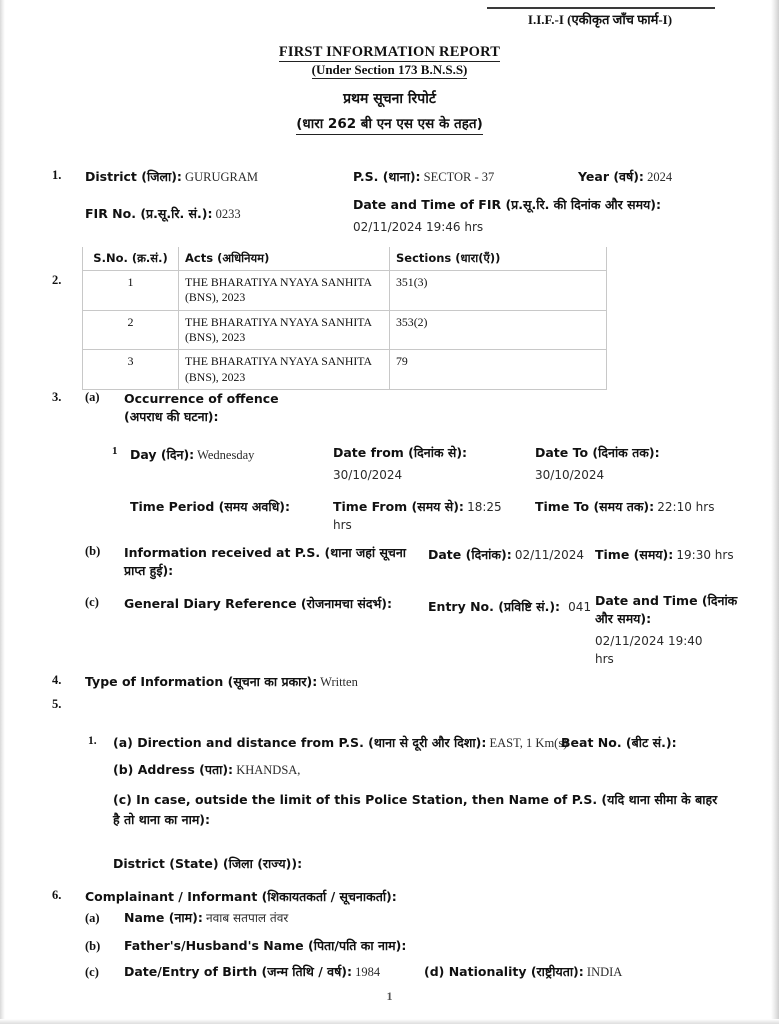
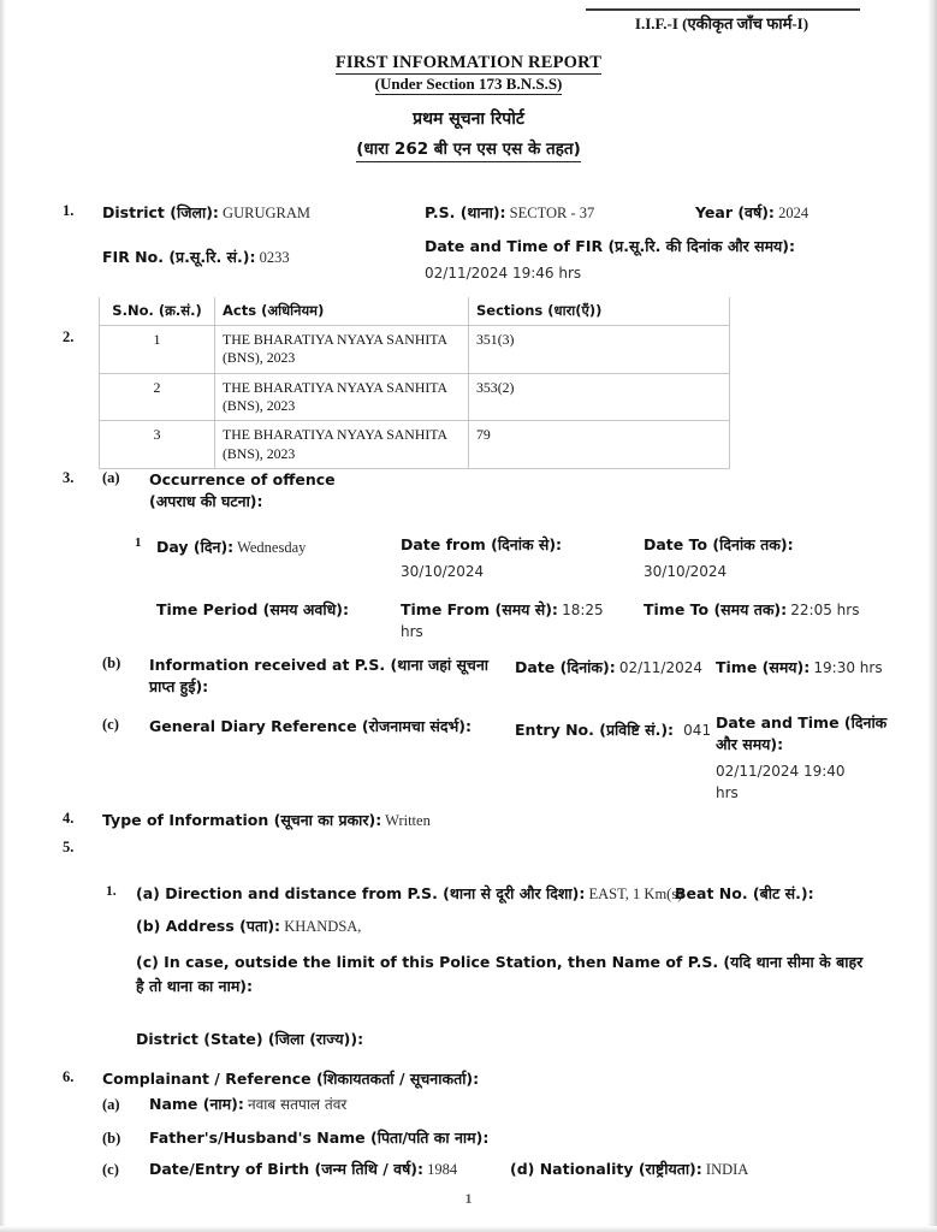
  I.I.F.-I (एकीकृत जाँच फार्म-I)
  FIRST INFORMATION REPORT
  (Under Section 173 B.N.S.S)
  प्रथम सूचना रिपोर्ट
  (धारा 262 बी एन एस एस के तहत)
  1.
  District (जिला): GURUGRAM
  P.S. (थाना): SECTOR - 37
  Year (वर्ष): 2024
  FIR No. (प्र.सू.रि. सं.): 0233
  Date and Time of FIR (प्र.सू.रि. की दिनांक और समय):
  02/11/2024 19:46 hrs
  2.
  S.No. (क्र.सं.)	Acts (अधिनियम)	Sections (धारा(एँ))
  1	THE BHARATIYA NYAYA SANHITA (BNS), 2023	351(3)
  2	THE BHARATIYA NYAYA SANHITA (BNS), 2023	353(2)
  3	THE BHARATIYA NYAYA SANHITA (BNS), 2023	79
  3.
  (a)
  Occurrence of offence (अपराध की घटना):
  1
  Day (दिन): Wednesday
  Date from (दिनांक से):
  30/10/2024
  Date To (दिनांक तक):
  30/10/2024
  Time Period (समय अवधि):
  Time From (समय से): 18:25 hrs
- Time To (समय तक): 22:10 hrs
+ Time To (समय तक): 22:05 hrs
  (b)
  Information received at P.S. (थाना जहां सूचना प्राप्त हुई):
  Date (दिनांक): 02/11/2024
  Time (समय): 19:30 hrs
  (c)
  General Diary Reference (रोजनामचा संदर्भ):
  Entry No. (प्रविष्टि सं.): 041
  Date and Time (दिनांक और समय):
  02/11/2024 19:40 hrs
  4.
  Type of Information (सूचना का प्रकार): Written
  5.
  1.
  (a) Direction and distance from P.S. (थाना से दूरी और दिशा): EAST, 1 Km(s)
  Beat No. (बीट सं.):
  (b) Address (पता): KHANDSA,
  (c) In case, outside the limit of this Police Station, then Name of P.S. (यदि थाना सीमा के बाहर है तो थाना का नाम):
  District (State) (जिला (राज्य)):
  6.
- Complainant / Informant (शिकायतकर्ता / सूचनाकर्ता):
+ Complainant / Reference (शिकायतकर्ता / सूचनाकर्ता):
  (a)
  Name (नाम): नवाब सतपाल तंवर
  (b)
  Father's/Husband's Name (पिता/पति का नाम):
  (c)
  Date/Entry of Birth (जन्म तिथि / वर्ष): 1984
  (d) Nationality (राष्ट्रीयता): INDIA
  1
